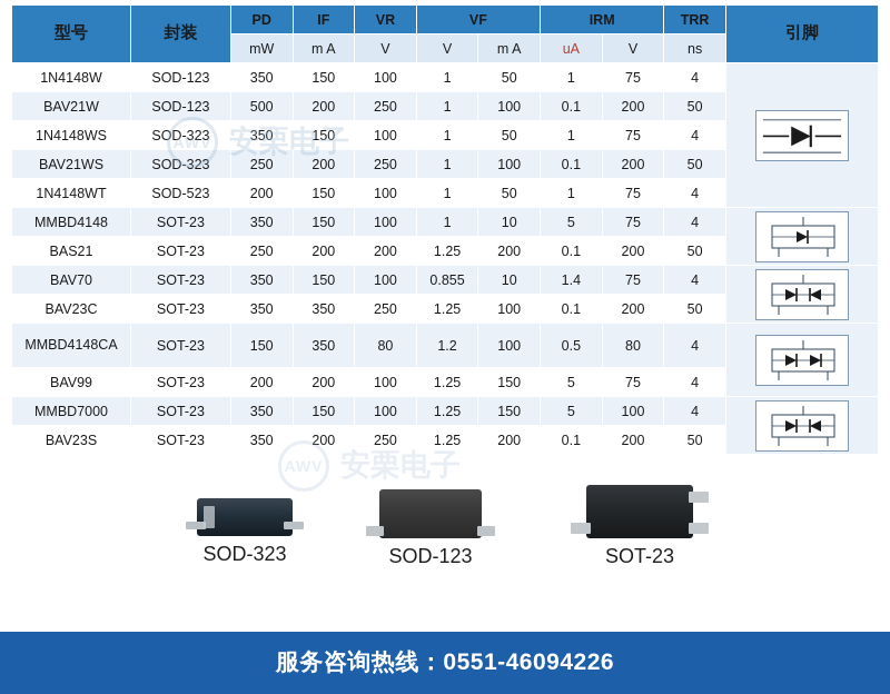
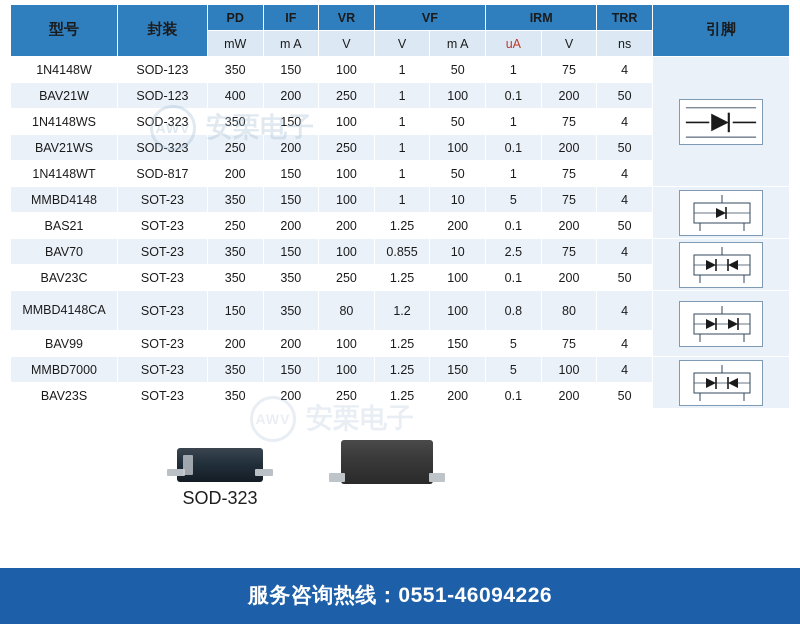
  型号	封装	PD	IF	VR	VF	IRM	TRR	引脚
  mW	m A	V	V	m A	uA	V	ns
  1N4148W	SOD-123	350	150	100	1	50	1	75	4
- BAV21W	SOD-123	500	200	250	1	100	0.1	200	50
+ BAV21W	SOD-123	400	200	250	1	100	0.1	200	50
  1N4148WS	SOD-323	350	150	100	1	50	1	75	4
  BAV21WS	SOD-323	250	200	250	1	100	0.1	200	50
- 1N4148WT	SOD-523	200	150	100	1	50	1	75	4
+ 1N4148WT	SOD-817	200	150	100	1	50	1	75	4
  MMBD4148	SOT-23	350	150	100	1	10	5	75	4
  BAS21	SOT-23	250	200	200	1.25	200	0.1	200	50
- BAV70	SOT-23	350	150	100	0.855	10	1.4	75	4
+ BAV70	SOT-23	350	150	100	0.855	10	2.5	75	4
  BAV23C	SOT-23	350	350	250	1.25	100	0.1	200	50
- MMBD4148CA	SOT-23	150	350	80	1.2	100	0.5	80	4
+ MMBD4148CA	SOT-23	150	350	80	1.2	100	0.8	80	4
  BAV99	SOT-23	200	200	100	1.25	150	5	75	4
  MMBD7000	SOT-23	350	150	100	1.25	150	5	100	4
  BAV23S	SOT-23	350	200	250	1.25	200	0.1	200	50
  SOD-323
- SOD-123
- SOT-23
  AWV
  安栗电子
  服务咨询热线：0551-46094226
